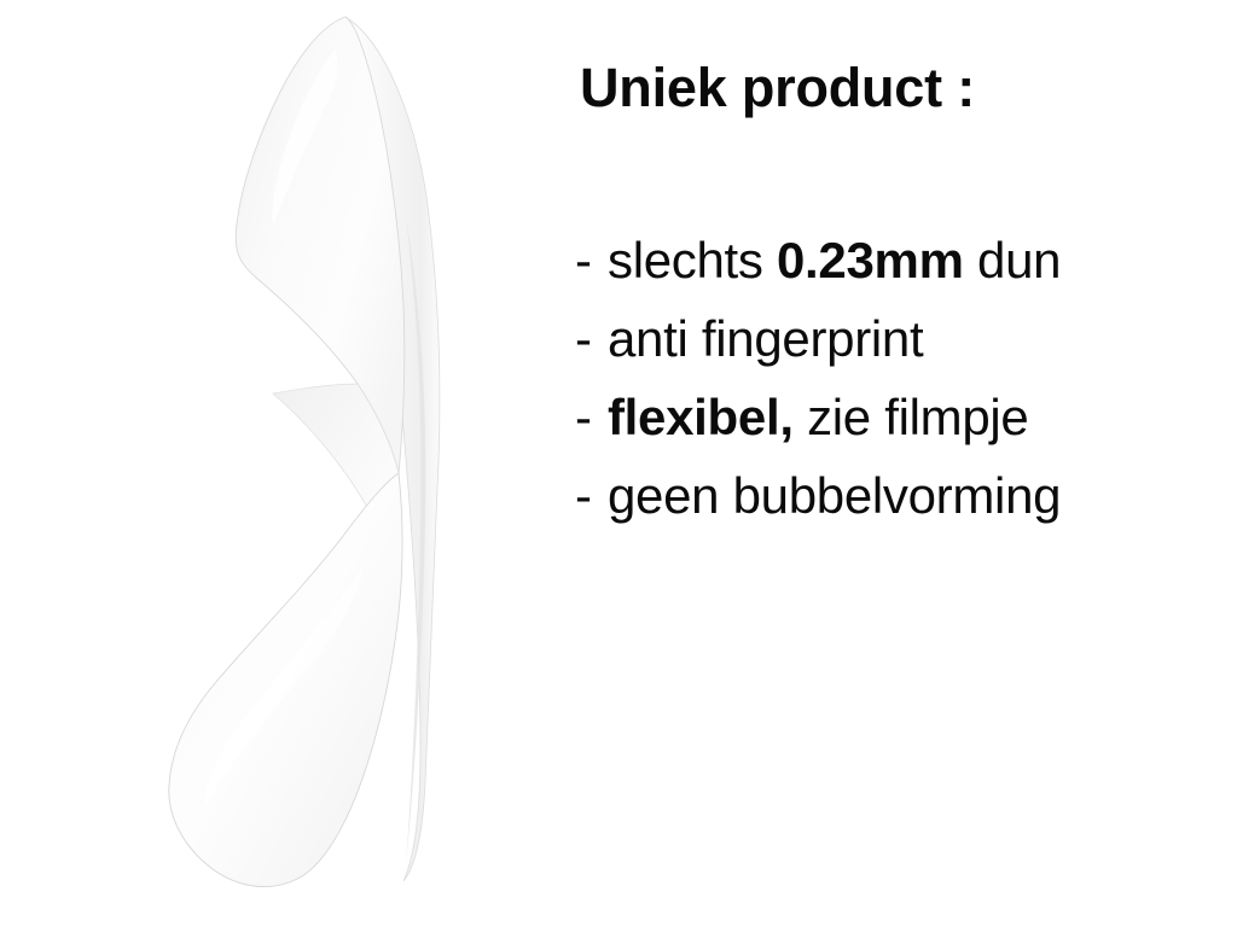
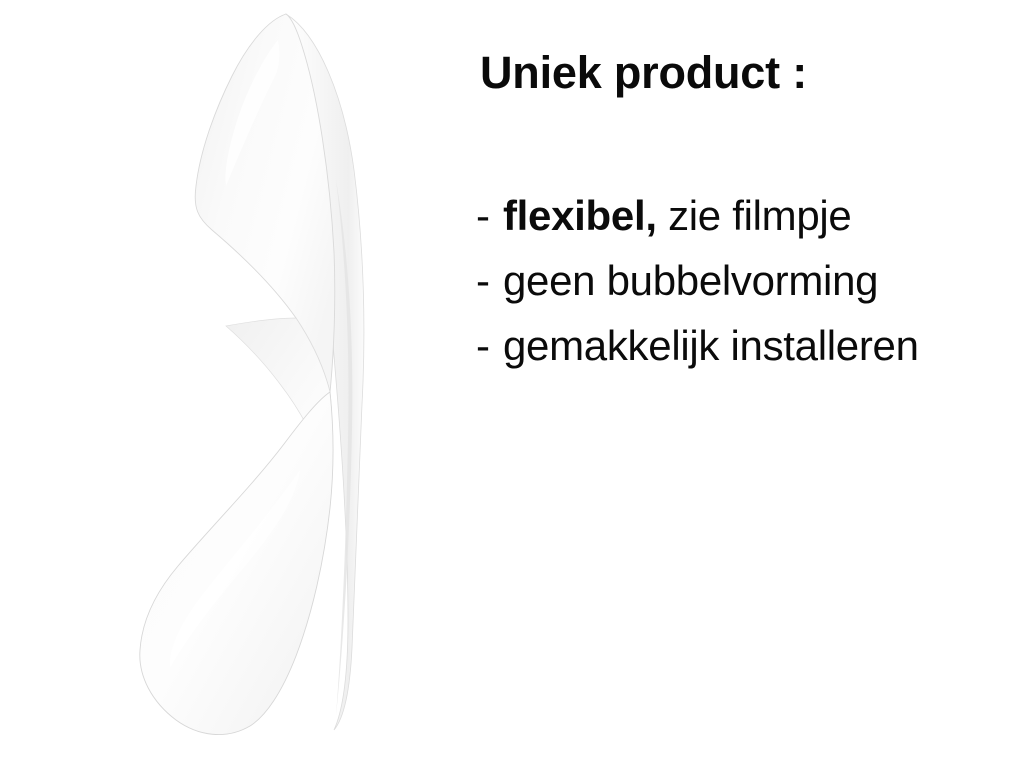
  Uniek product :
- - slechts 0.23mm dun
- - anti fingerprint
  - flexibel, zie filmpje
  - geen bubbelvorming
+ - gemakkelijk installeren
